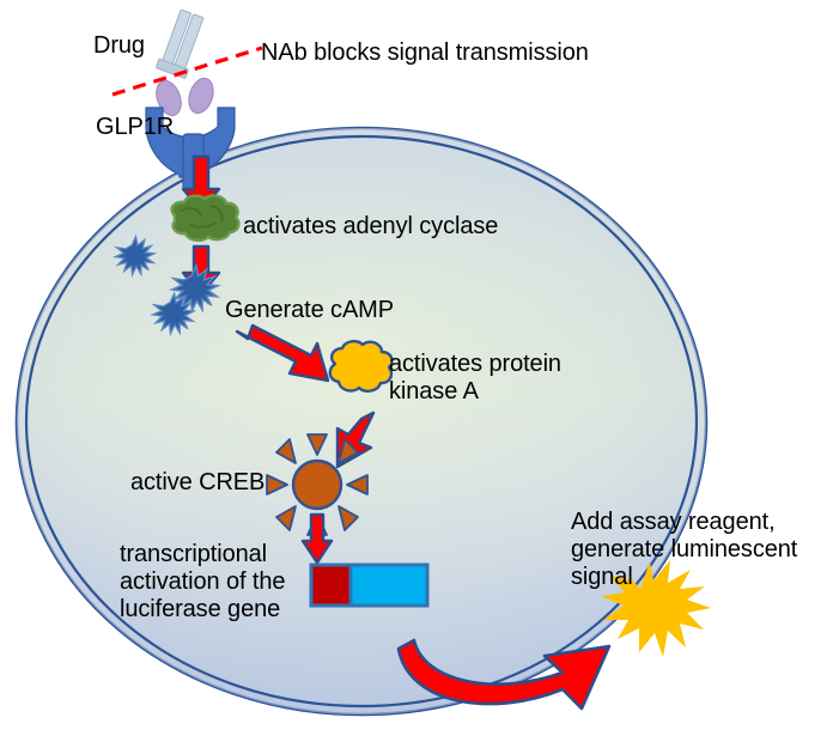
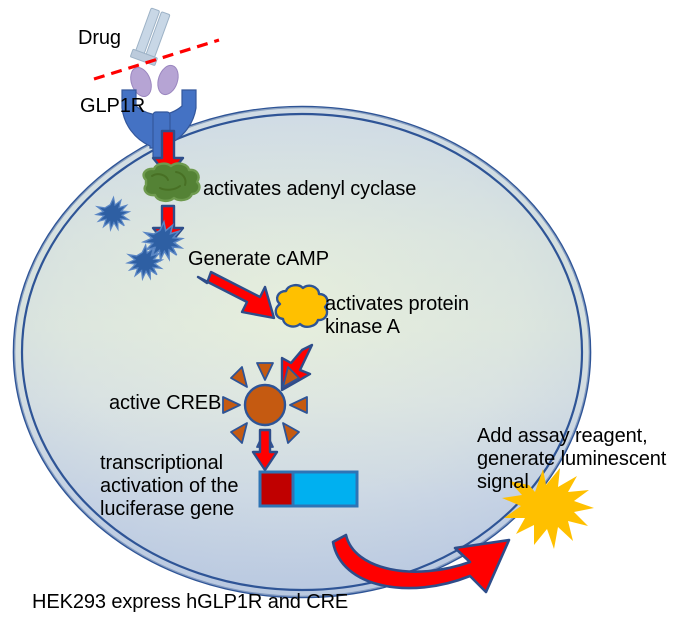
  Drug
- NAb blocks signal transmission
  GLP1R
  activates adenyl cyclase
  Generate cAMP
  activates protein
  kinase A
  active CREB
  transcriptional
  activation of the
  luciferase gene
  Add assay reagent,
  generate luminescent
  signal
+ HEK293 express hGLP1R and CRE
